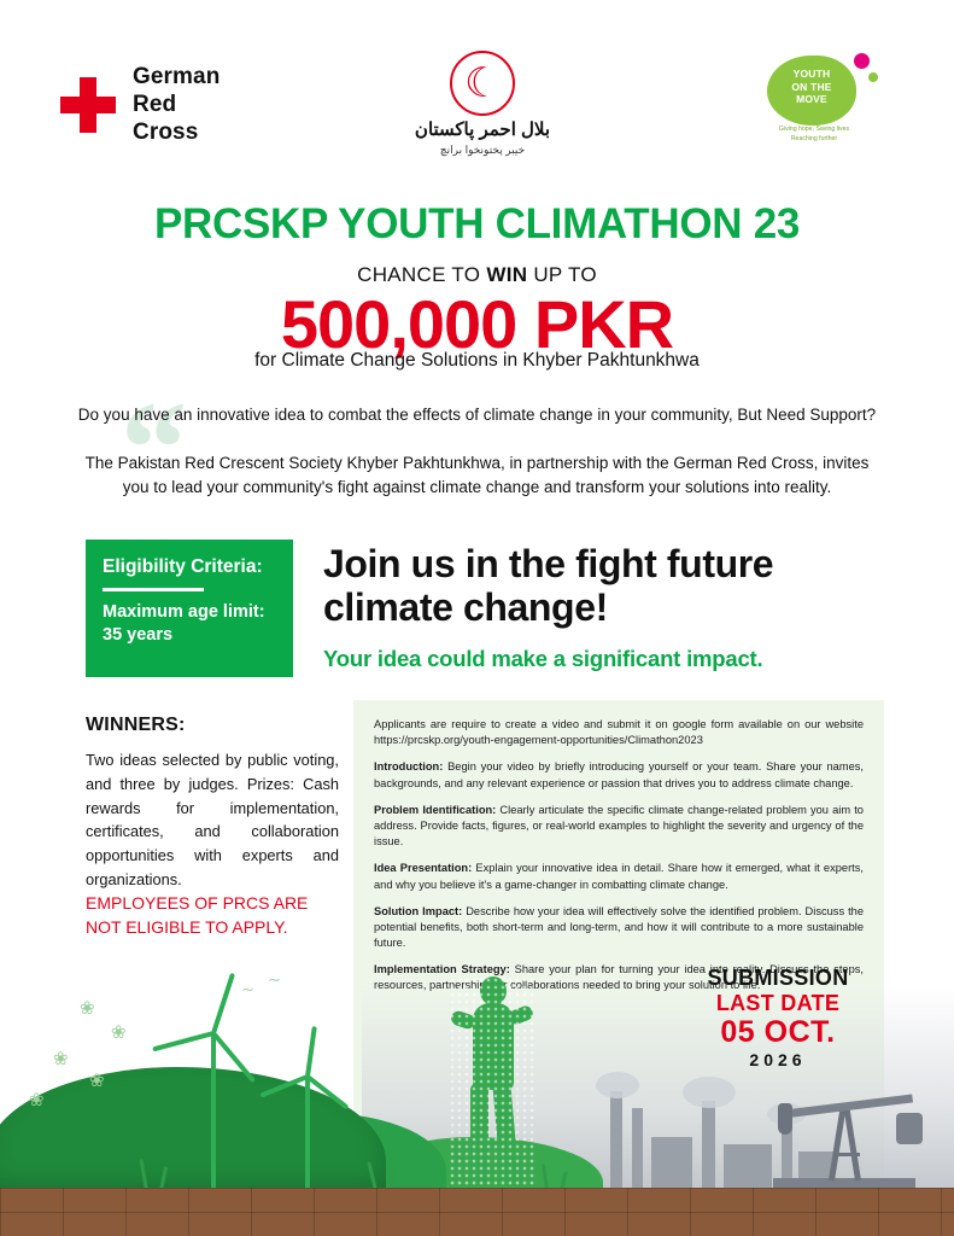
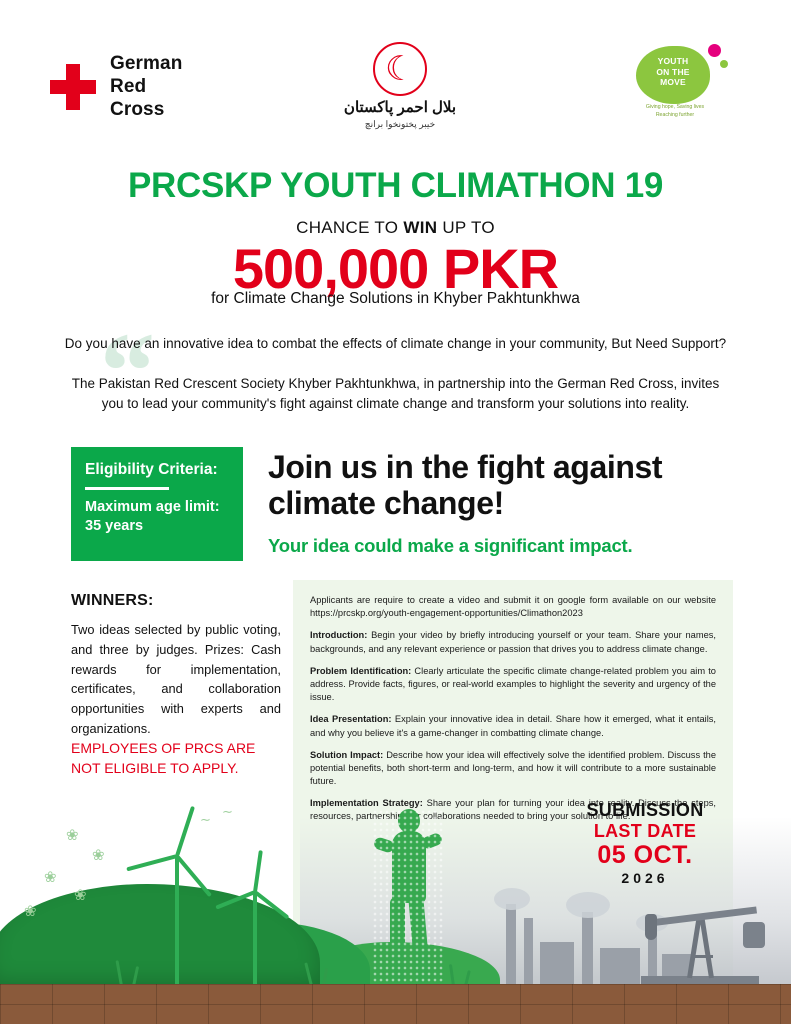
  German
  Red
  Cross
  ☾
  بلال احمر پاکستان
  خیبر پختونخوا برانچ
  YOUTH
  ON THE
  MOVE
- PRCSKP YOUTH CLIMATHON 23
+ PRCSKP YOUTH CLIMATHON 19
  CHANCE TO WIN UP TO
  500,000 PKR
  for Climate Change Solutions in Khyber Pakhtunkhwa
  “
  Do you have an innovative idea to combat the effects of climate change in your community, But Need Support?
- The Pakistan Red Crescent Society Khyber Pakhtunkhwa, in partnership with the German Red Cross, invites you to lead your community's fight against climate change and transform your solutions into reality.
+ The Pakistan Red Crescent Society Khyber Pakhtunkhwa, in partnership into the German Red Cross, invites you to lead your community's fight against climate change and transform your solutions into reality.
  Eligibility Criteria:
  Maximum age limit: 35 years
- Join us in the fight future climate change!
+ Join us in the fight against climate change!
  Your idea could make a significant impact.
  WINNERS:
  Two ideas selected by public voting, and three by judges. Prizes: Cash rewards for implementation, certificates, and collaboration opportunities with experts and organizations.
  EMPLOYEES OF PRCS ARE NOT ELIGIBLE TO APPLY.
  Applicants are require to create a video and submit it on google form available on our website https://prcskp.org/youth-engagement-opportunities/Climathon2023
  Introduction: Begin your video by briefly introducing yourself or your team. Share your names, backgrounds, and any relevant experience or passion that drives you to address climate change.
  Problem Identification: Clearly articulate the specific climate change-related problem you aim to address. Provide facts, figures, or real-world examples to highlight the severity and urgency of the issue.
- Idea Presentation: Explain your innovative idea in detail. Share how it emerged, what it experts, and why you believe it's a game-changer in combatting climate change.
+ Idea Presentation: Explain your innovative idea in detail. Share how it emerged, what it entails, and why you believe it's a game-changer in combatting climate change.
  Solution Impact: Describe how your idea will effectively solve the identified problem. Discuss the potential benefits, both short-term and long-term, and how it will contribute to a more sustainable future.
  ❀
  ❀
  ❀
  ❀
  ❀
  ∼
  ∼
  SUBMISSION
  LAST DATE
  05 OCT.
  2026
